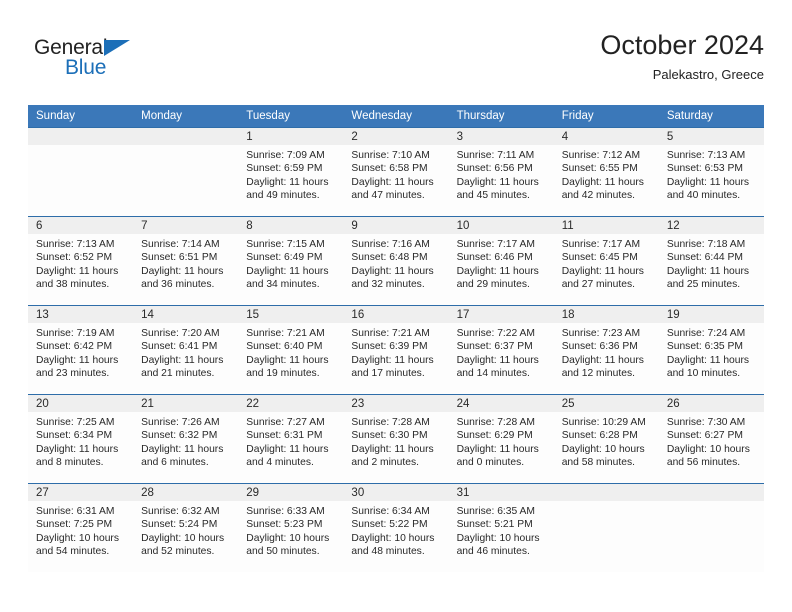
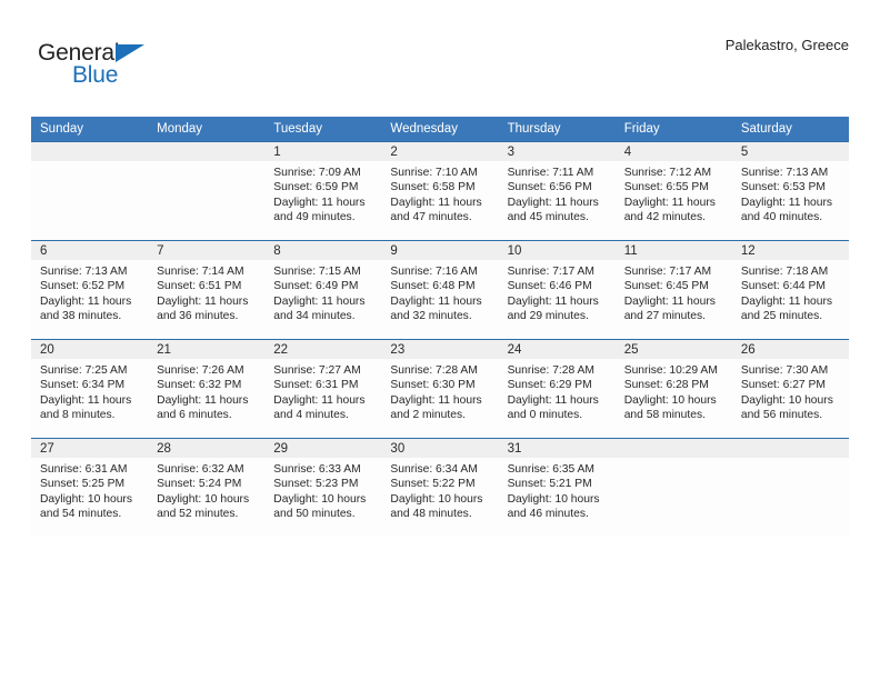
  General
  Blue
- October 2024
  Palekastro, Greece
  Sunday	Monday	Tuesday	Wednesday	Thursday	Friday	Saturday
  		1Sunrise: 7:09 AMSunset: 6:59 PMDaylight: 11 hoursand 49 minutes.	2Sunrise: 7:10 AMSunset: 6:58 PMDaylight: 11 hoursand 47 minutes.	3Sunrise: 7:11 AMSunset: 6:56 PMDaylight: 11 hoursand 45 minutes.	4Sunrise: 7:12 AMSunset: 6:55 PMDaylight: 11 hoursand 42 minutes.	5Sunrise: 7:13 AMSunset: 6:53 PMDaylight: 11 hoursand 40 minutes.
  6Sunrise: 7:13 AMSunset: 6:52 PMDaylight: 11 hoursand 38 minutes.	7Sunrise: 7:14 AMSunset: 6:51 PMDaylight: 11 hoursand 36 minutes.	8Sunrise: 7:15 AMSunset: 6:49 PMDaylight: 11 hoursand 34 minutes.	9Sunrise: 7:16 AMSunset: 6:48 PMDaylight: 11 hoursand 32 minutes.	10Sunrise: 7:17 AMSunset: 6:46 PMDaylight: 11 hoursand 29 minutes.	11Sunrise: 7:17 AMSunset: 6:45 PMDaylight: 11 hoursand 27 minutes.	12Sunrise: 7:18 AMSunset: 6:44 PMDaylight: 11 hoursand 25 minutes.
- 13Sunrise: 7:19 AMSunset: 6:42 PMDaylight: 11 hoursand 23 minutes.	14Sunrise: 7:20 AMSunset: 6:41 PMDaylight: 11 hoursand 21 minutes.	15Sunrise: 7:21 AMSunset: 6:40 PMDaylight: 11 hoursand 19 minutes.	16Sunrise: 7:21 AMSunset: 6:39 PMDaylight: 11 hoursand 17 minutes.	17Sunrise: 7:22 AMSunset: 6:37 PMDaylight: 11 hoursand 14 minutes.	18Sunrise: 7:23 AMSunset: 6:36 PMDaylight: 11 hoursand 12 minutes.	19Sunrise: 7:24 AMSunset: 6:35 PMDaylight: 11 hoursand 10 minutes.
  20Sunrise: 7:25 AMSunset: 6:34 PMDaylight: 11 hoursand 8 minutes.	21Sunrise: 7:26 AMSunset: 6:32 PMDaylight: 11 hoursand 6 minutes.	22Sunrise: 7:27 AMSunset: 6:31 PMDaylight: 11 hoursand 4 minutes.	23Sunrise: 7:28 AMSunset: 6:30 PMDaylight: 11 hoursand 2 minutes.	24Sunrise: 7:28 AMSunset: 6:29 PMDaylight: 11 hoursand 0 minutes.	25Sunrise: 10:29 AMSunset: 6:28 PMDaylight: 10 hoursand 58 minutes.	26Sunrise: 7:30 AMSunset: 6:27 PMDaylight: 10 hoursand 56 minutes.
- 27Sunrise: 6:31 AMSunset: 7:25 PMDaylight: 10 hoursand 54 minutes.	28Sunrise: 6:32 AMSunset: 5:24 PMDaylight: 10 hoursand 52 minutes.	29Sunrise: 6:33 AMSunset: 5:23 PMDaylight: 10 hoursand 50 minutes.	30Sunrise: 6:34 AMSunset: 5:22 PMDaylight: 10 hoursand 48 minutes.	31Sunrise: 6:35 AMSunset: 5:21 PMDaylight: 10 hoursand 46 minutes.
+ 27Sunrise: 6:31 AMSunset: 5:25 PMDaylight: 10 hoursand 54 minutes.	28Sunrise: 6:32 AMSunset: 5:24 PMDaylight: 10 hoursand 52 minutes.	29Sunrise: 6:33 AMSunset: 5:23 PMDaylight: 10 hoursand 50 minutes.	30Sunrise: 6:34 AMSunset: 5:22 PMDaylight: 10 hoursand 48 minutes.	31Sunrise: 6:35 AMSunset: 5:21 PMDaylight: 10 hoursand 46 minutes.
